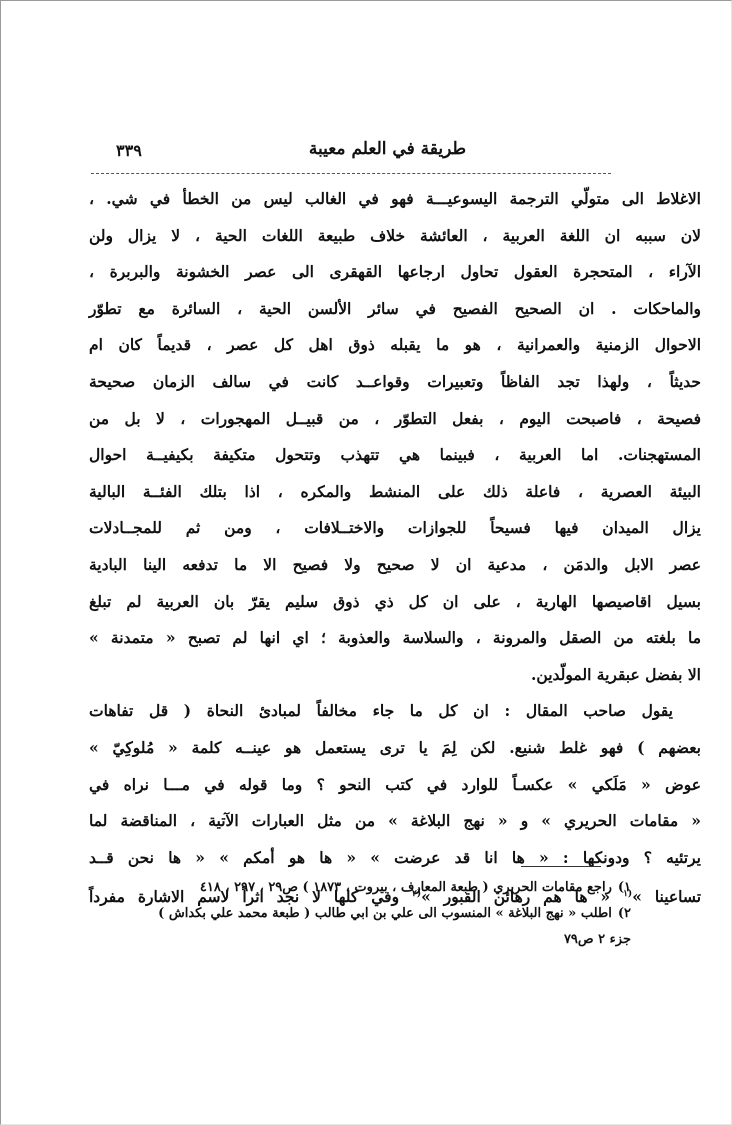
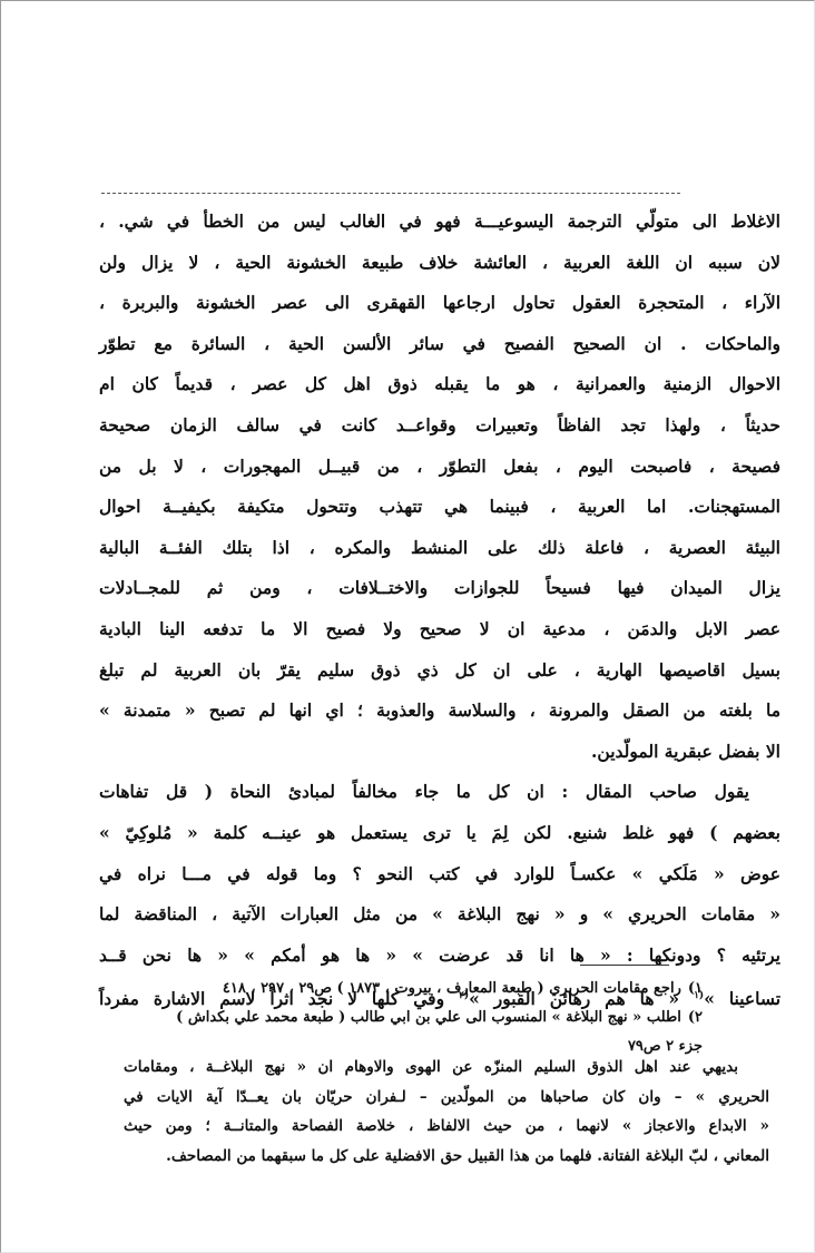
- طريقة في العلم معيبة
- ٣٣٩
  الاغلاط الى متولّي الترجمة اليسوعيـــة فهو في الغالب ليس من الخطأ في شي. ،
- لان سببه ان اللغة العربية ، العائشة خلاف طبيعة اللغات الحية ، لا يزال ولن
+ لان سببه ان اللغة العربية ، العائشة خلاف طبيعة الخشونة الحية ، لا يزال ولن
  الآراء ، المتحجرة العقول تحاول ارجاعها القهقرى الى عصر الخشونة والبربرة ،
  والماحكات . ان الصحيح الفصيح في سائر الألسن الحية ، السائرة مع تطوّر
  الاحوال الزمنية والعمرانية ، هو ما يقبله ذوق اهل كل عصر ، قديماً كان ام
  حديثاً ، ولهذا تجد الفاظاً وتعبيرات وقواعــد كانت في سالف الزمان صحيحة
  فصيحة ، فاصبحت اليوم ، بفعل التطوّر ، من قبيــل المهجورات ، لا بل من
  المستهجنات. اما العربية ، فبينما هي تتهذب وتتحول متكيفة بكيفيــة احوال
  البيئة العصرية ، فاعلة ذلك على المنشط والمكره ، اذا بتلك الفئــة البالية
  يزال الميدان فيها فسيحاً للجوازات والاختــلافات ، ومن ثم للمجــادلات
  عصر الابل والدمَن ، مدعية ان لا صحيح ولا فصيح الا ما تدفعه الينا البادية
  بسيل اقاصيصها الهارية ، على ان كل ذي ذوق سليم يقرّ بان العربية لم تبلغ
  ما بلغته من الصقل والمرونة ، والسلاسة والعذوبة ؛ اي انها لم تصبح « متمدنة »
  الا بفضل عبقرية المولّدين.
  يقول صاحب المقال : ان كل ما جاء مخالفاً لمبادئ النحاة ( قل تفاهات
  بعضهم ) فهو غلط شنيع. لكن لِمَ يا ترى يستعمل هو عينــه كلمة « مُلوكِيّ »
  عوض « مَلَكي » عكسـاً للوارد في كتب النحو ؟ وما قوله في مـــا نراه في
  « مقامات الحريري » و « نهج البلاغة » من مثل العبارات الآتية ، المناقضة لما
  يرتئيه ؟ ودونكها : « ها انا قد عرضت » « ها هو أمكم » « ها نحن قــد
  تساعينا »(١ « ها هم رهائن القبور »(٢ وفي كلها لا نجد اثراً لاسم الاشارة مفرداً
  ١)راجع مقامات الحريري ( طبعة المعارف ، بيروت ، ١٨٧٣ ) ص٢٩ ، ٢٩٧ ، ٤١٨
  ٢)اطلب « نهج البلاغة » المنسوب الى علي بن ابي طالب ( طبعة محمد علي بكداش )
  جزء ٢ ص٧٩
+ بديهي عند اهل الذوق السليم المنزّه عن الهوى والاوهام ان « نهج البلاغــة ، ومقامات
+ الحريري » – وان كان صاحباها من المولّدين – لـفران حريّان بان يعــدّا آية الايات في
+ « الابداع والاعجاز » لانهما ، من حيث الالفاظ ، خلاصة الفصاحة والمتانــة ؛ ومن حيث
+ المعاني ، لبّ البلاغة الفتانة. فلهما من هذا القبيل حق الافضلية على كل ما سبقهما من المصاحف.
